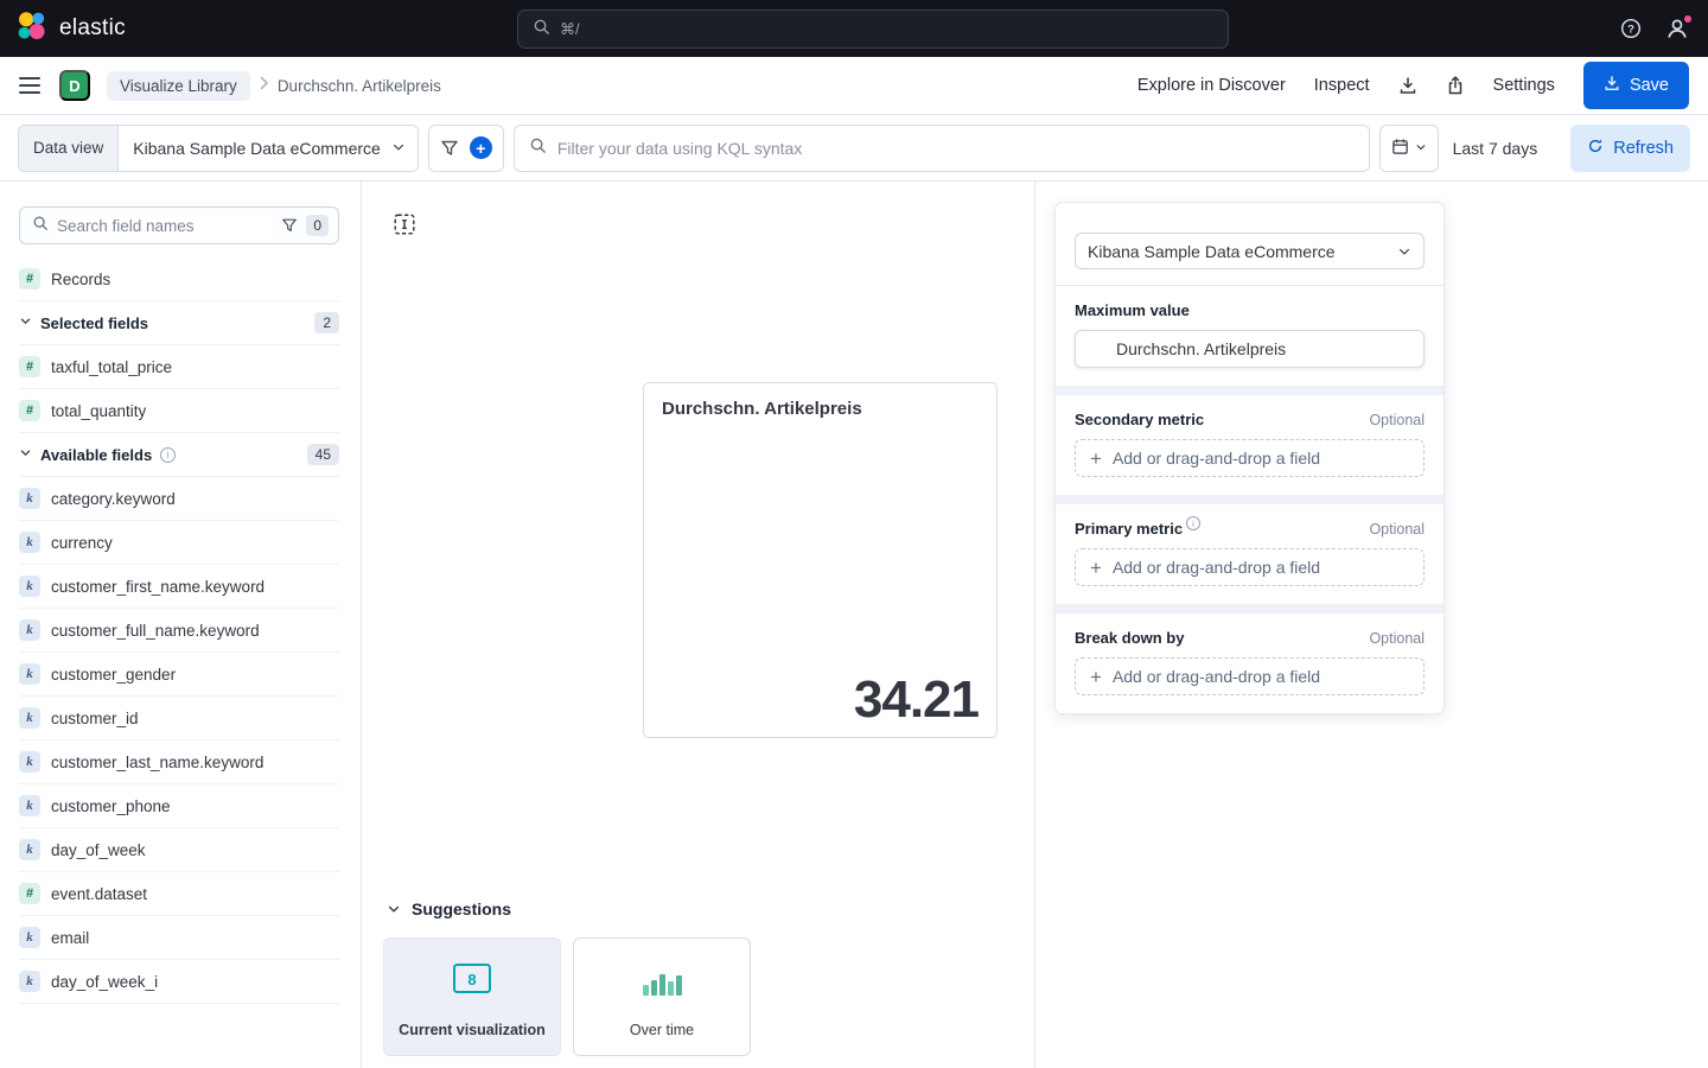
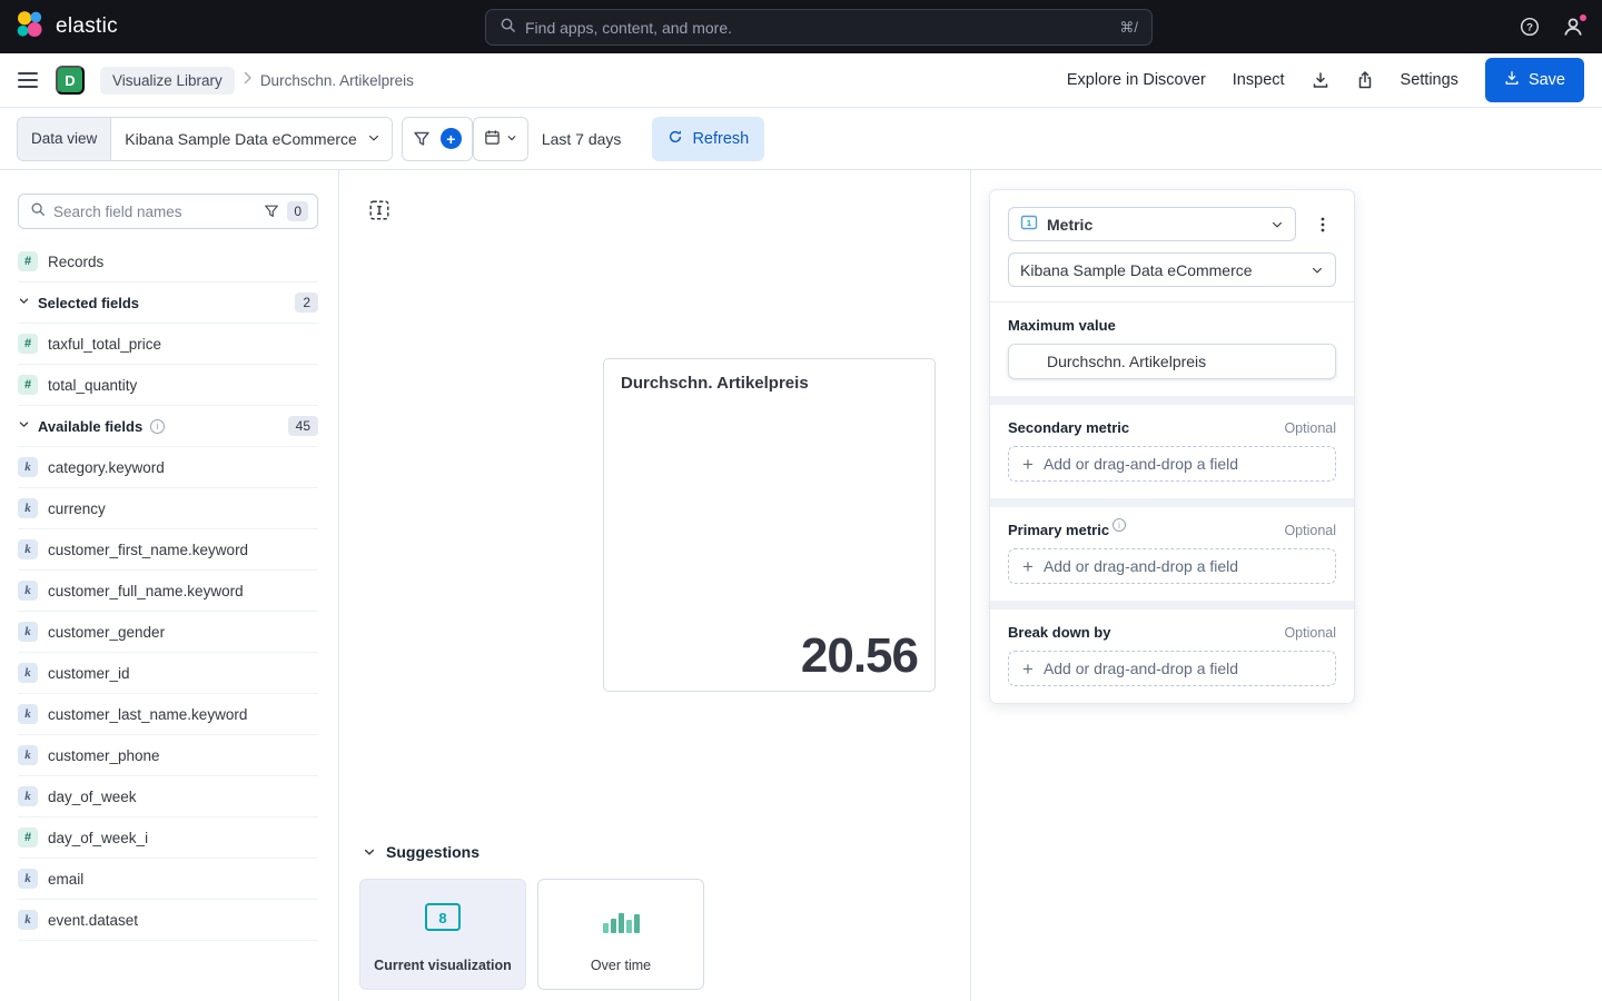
  elastic
+ Find apps, content, and more.
  ⌘/
  ?
  D
  Visualize Library
  Durchschn. Artikelpreis
  Explore in Discover
  Inspect
  Settings
  Save
  Data view
  Kibana Sample Data eCommerce
  +
- Filter your data using KQL syntax
  Last 7 days
  Refresh
  Search field names
  0
  #
  Records
  Selected fields
  2
  #
  taxful_total_price
  #
  total_quantity
  Available fields
  i
  45
  k
  category.keyword
  k
  currency
  k
  customer_first_name.keyword
  k
  customer_full_name.keyword
  k
  customer_gender
  k
  customer_id
  k
  customer_last_name.keyword
  k
  customer_phone
  k
  day_of_week
  #
- event.dataset
+ day_of_week_i
  k
  email
  k
- day_of_week_i
+ event.dataset
  Durchschn. Artikelpreis
- 34.21
+ 20.56
  Suggestions
  8
  Current visualization
  Over time
+ 1
+ Metric
  Kibana Sample Data eCommerce
  Maximum value
  Durchschn. Artikelpreis
  Secondary metric
  Optional
  +
  Add or drag-and-drop a field
  Primary metric
  i
  Optional
  +
  Add or drag-and-drop a field
  Break down by
  Optional
  +
  Add or drag-and-drop a field
